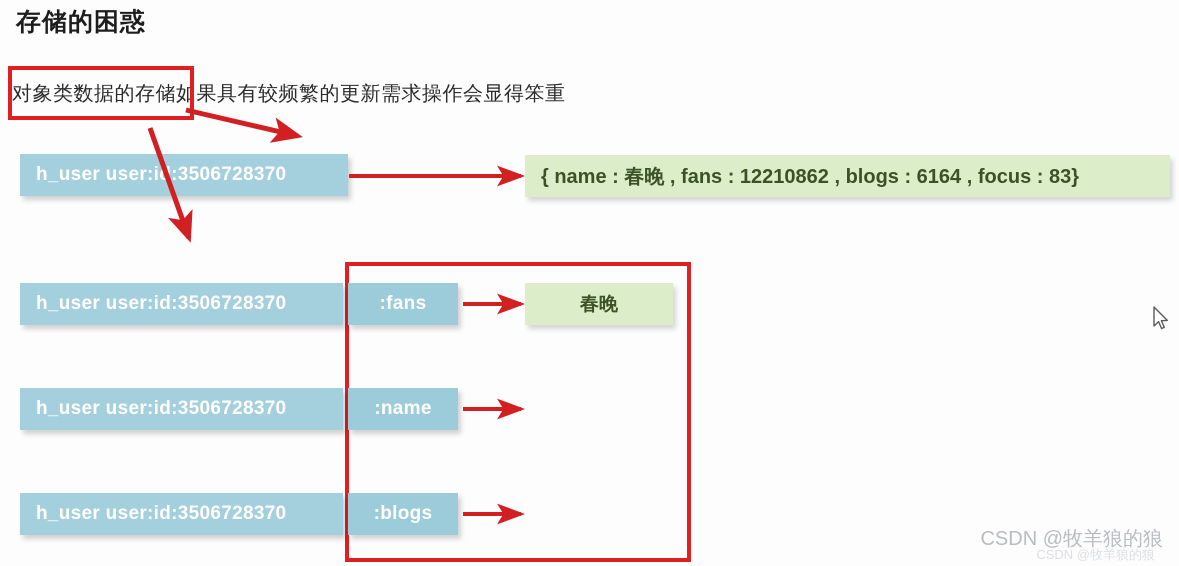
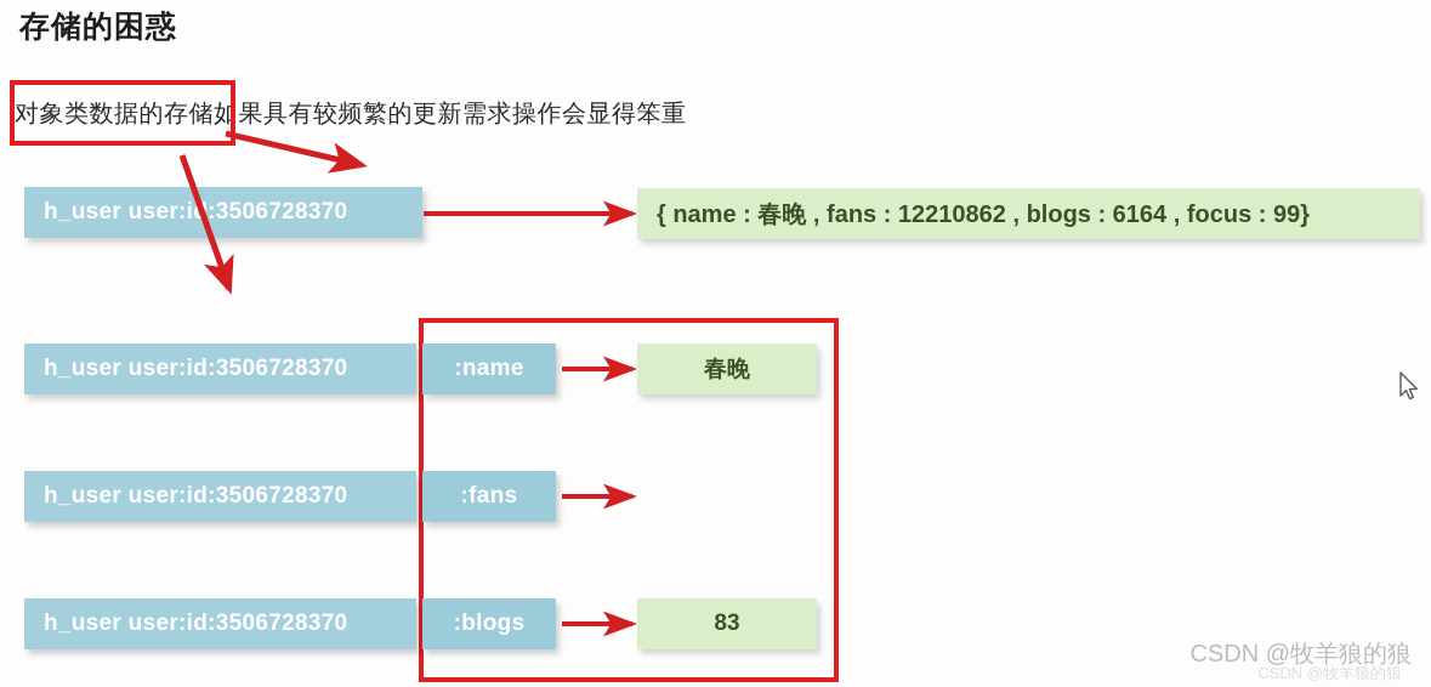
  存储的困惑
  对象类数据的存储如果具有较频繁的更新需求操作会显得笨重
  h_user user:i:3506728370
- { name : 春晚 , fans : 12210862 , blogs : 6164 , focus : 83}
+ { name : 春晚 , fans : 12210862 , blogs : 6164 , focus : 99}
  h_user user:id:3506728370
- :fans
+ :name
  春晚
  h_user user:id:3506728370
- :name
+ :fans
  h_user user:id:3506728370
  :blogs
+ 83
  CSDN @牧羊狼的狼
  CSDN @牧羊狼的狼
